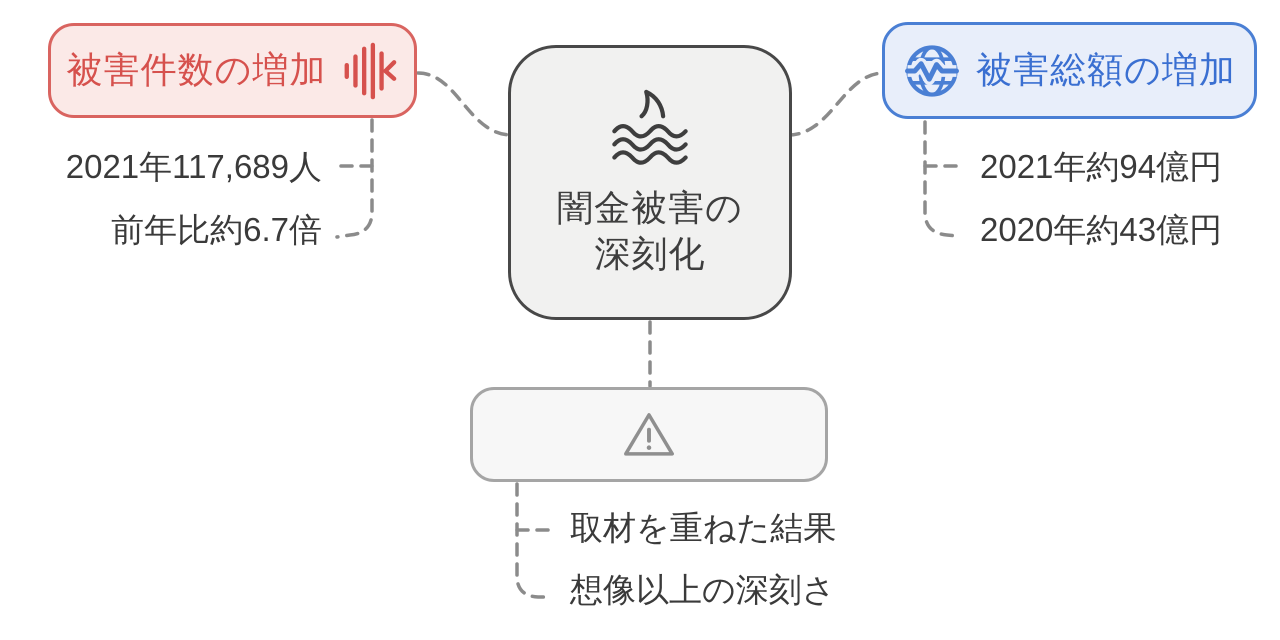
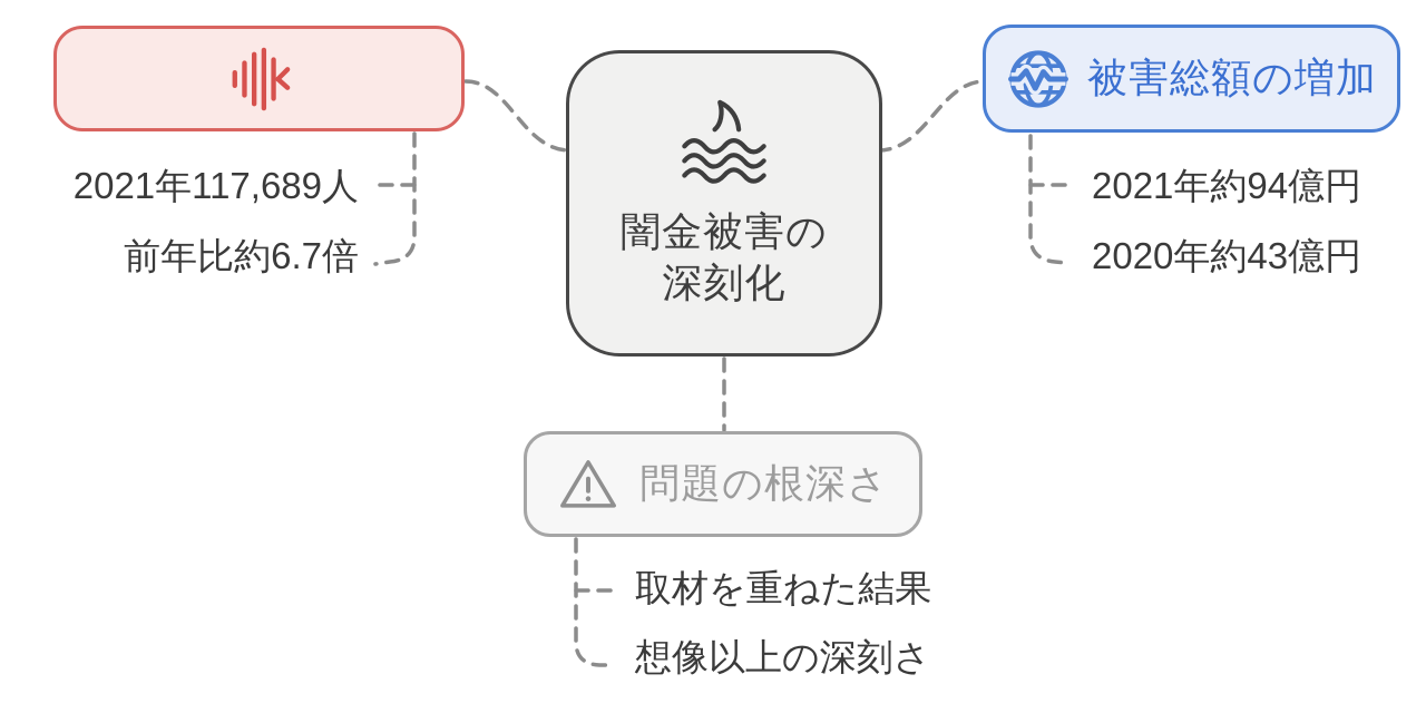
- 被害件数の増加
  被害総額の増加
  闇金被害の
  深刻化
+ 問題の根深さ
  2021年117,689人
  前年比約6.7倍
  2021年約94億円
  2020年約43億円
  取材を重ねた結果
  想像以上の深刻さ
